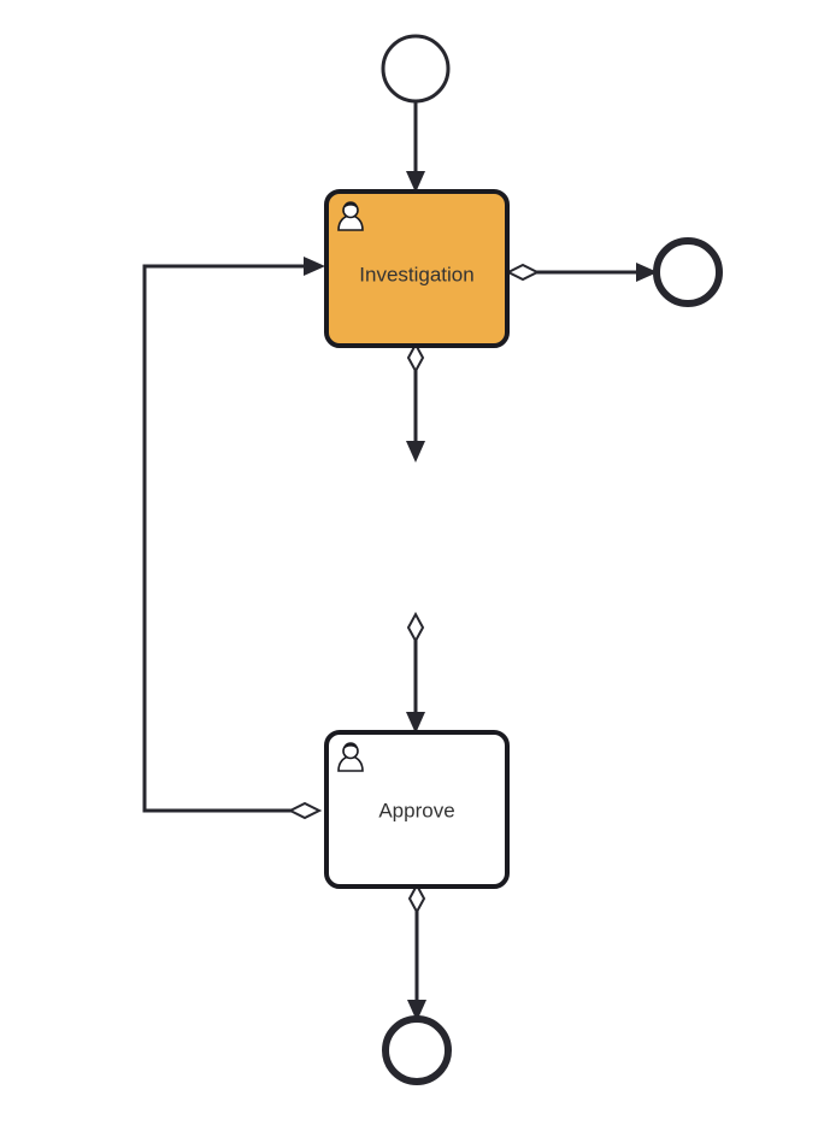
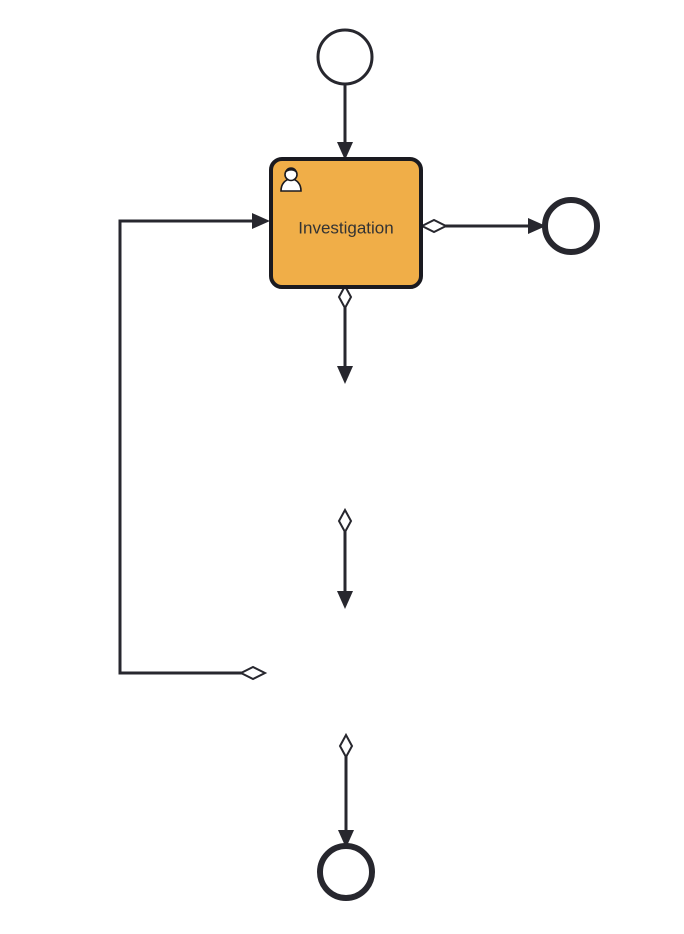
  Investigation
- Approve
